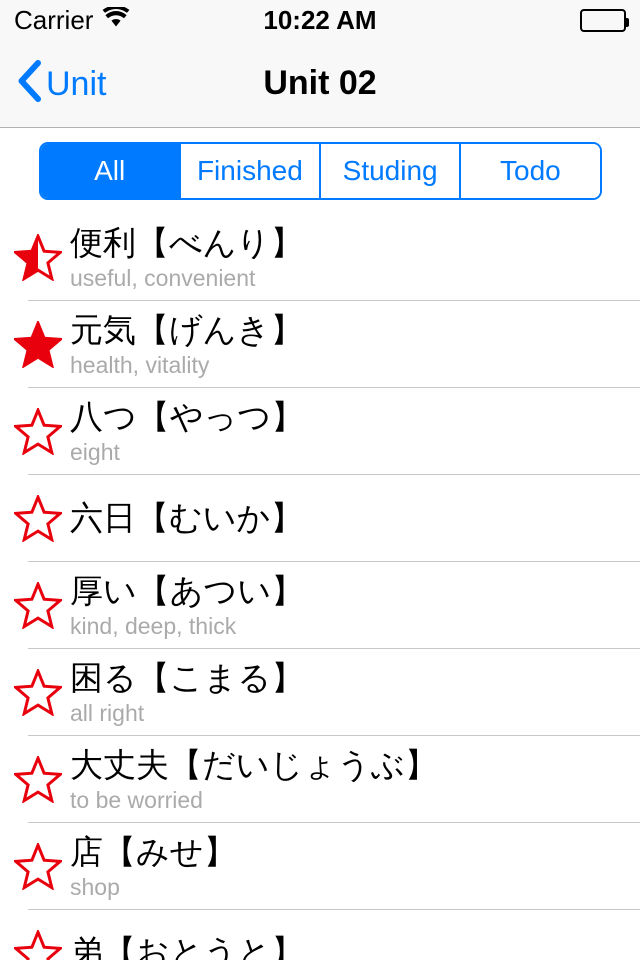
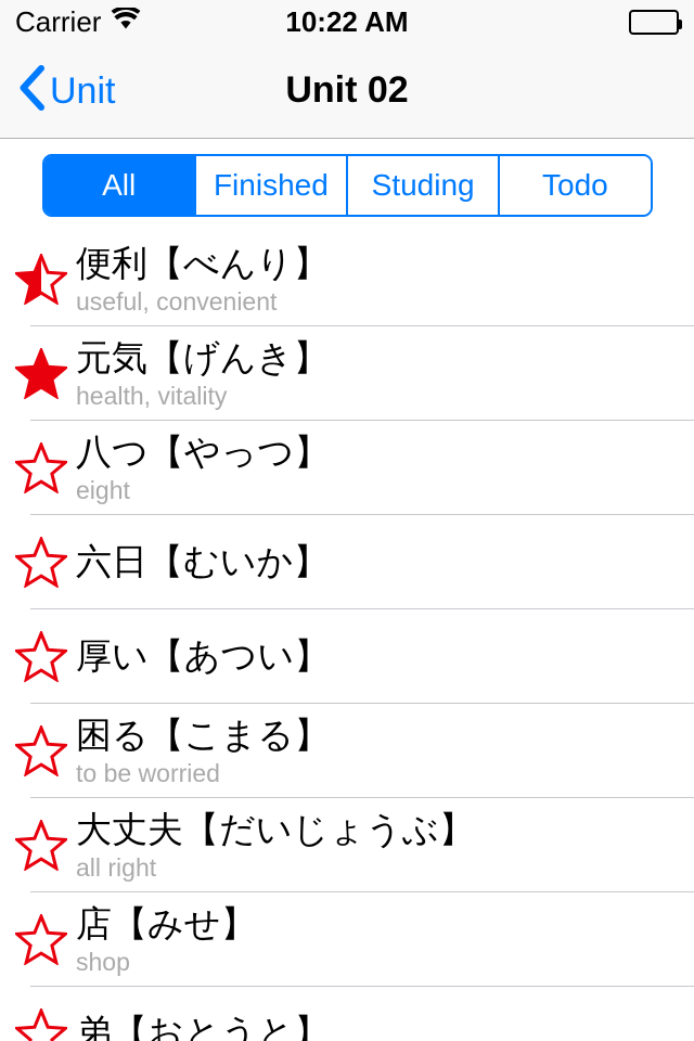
  Carrier
  10:22 AM
  Unit
  Unit 02
  All
  Finished
  Studing
  Todo
  便利【べんり】
  useful, convenient
  元気【げんき】
  health, vitality
  八つ【やっつ】
  eight
  六日【むいか】
  厚い【あつい】
- kind, deep, thick
  困る【こまる】
- all right
+ to be worried
  大丈夫【だいじょうぶ】
- to be worried
+ all right
  店【みせ】
  shop
  弟【おとうと】
